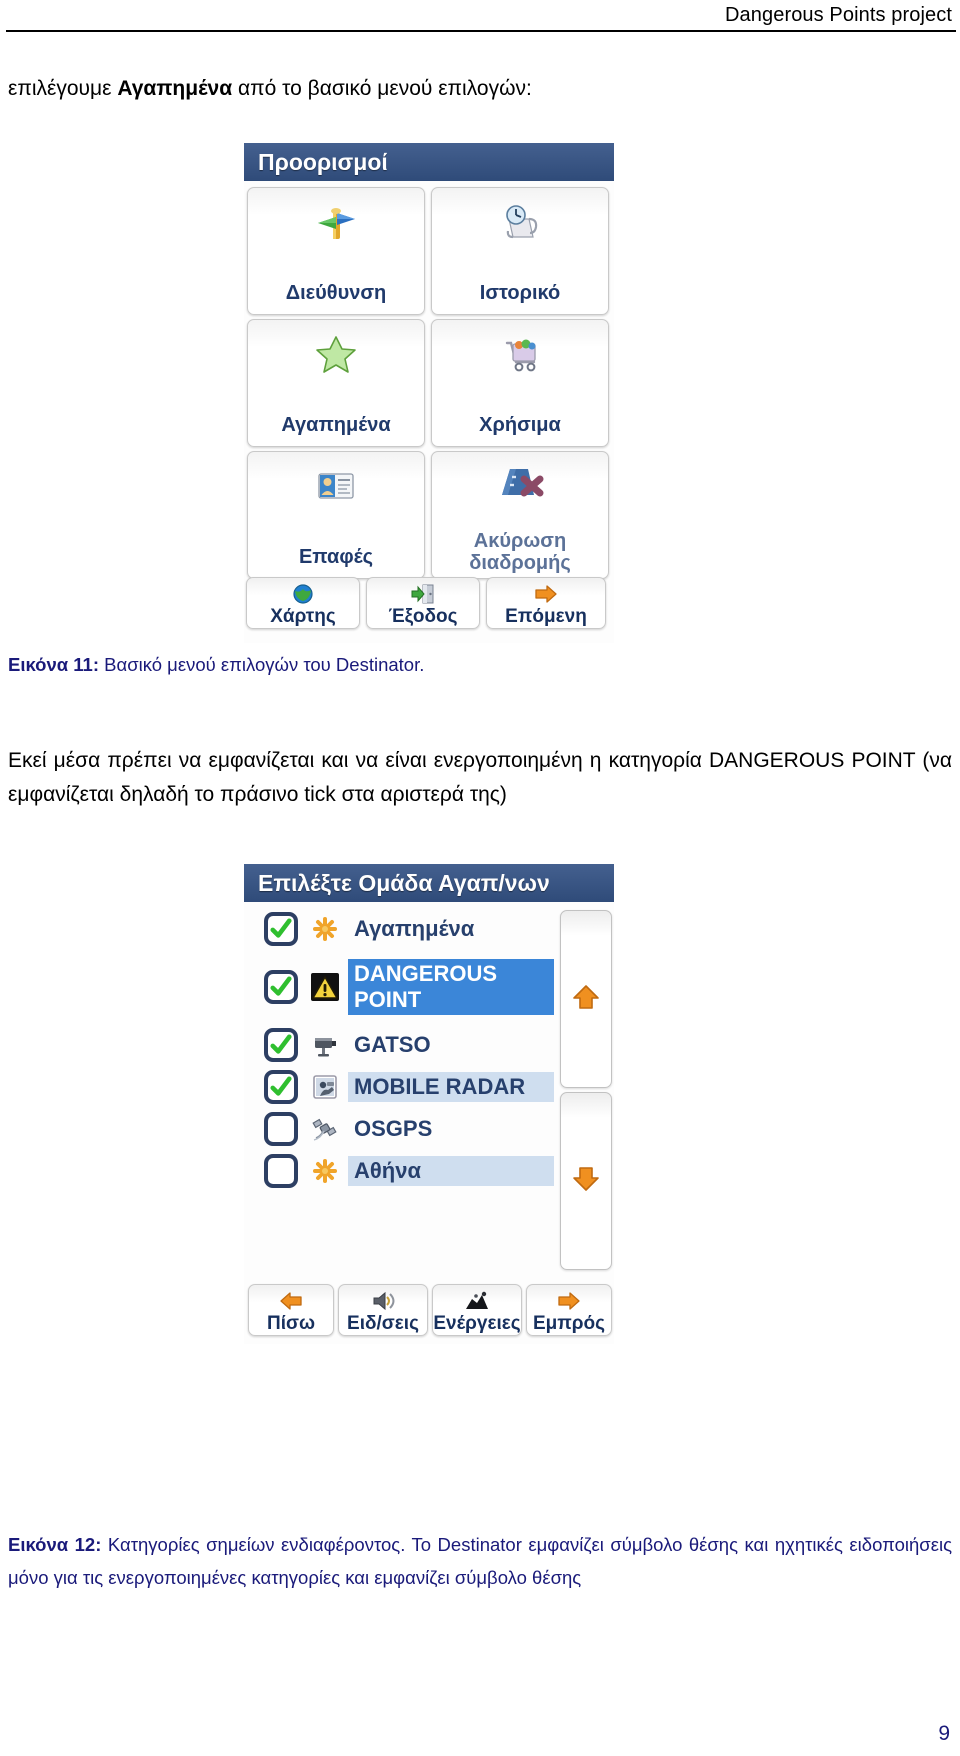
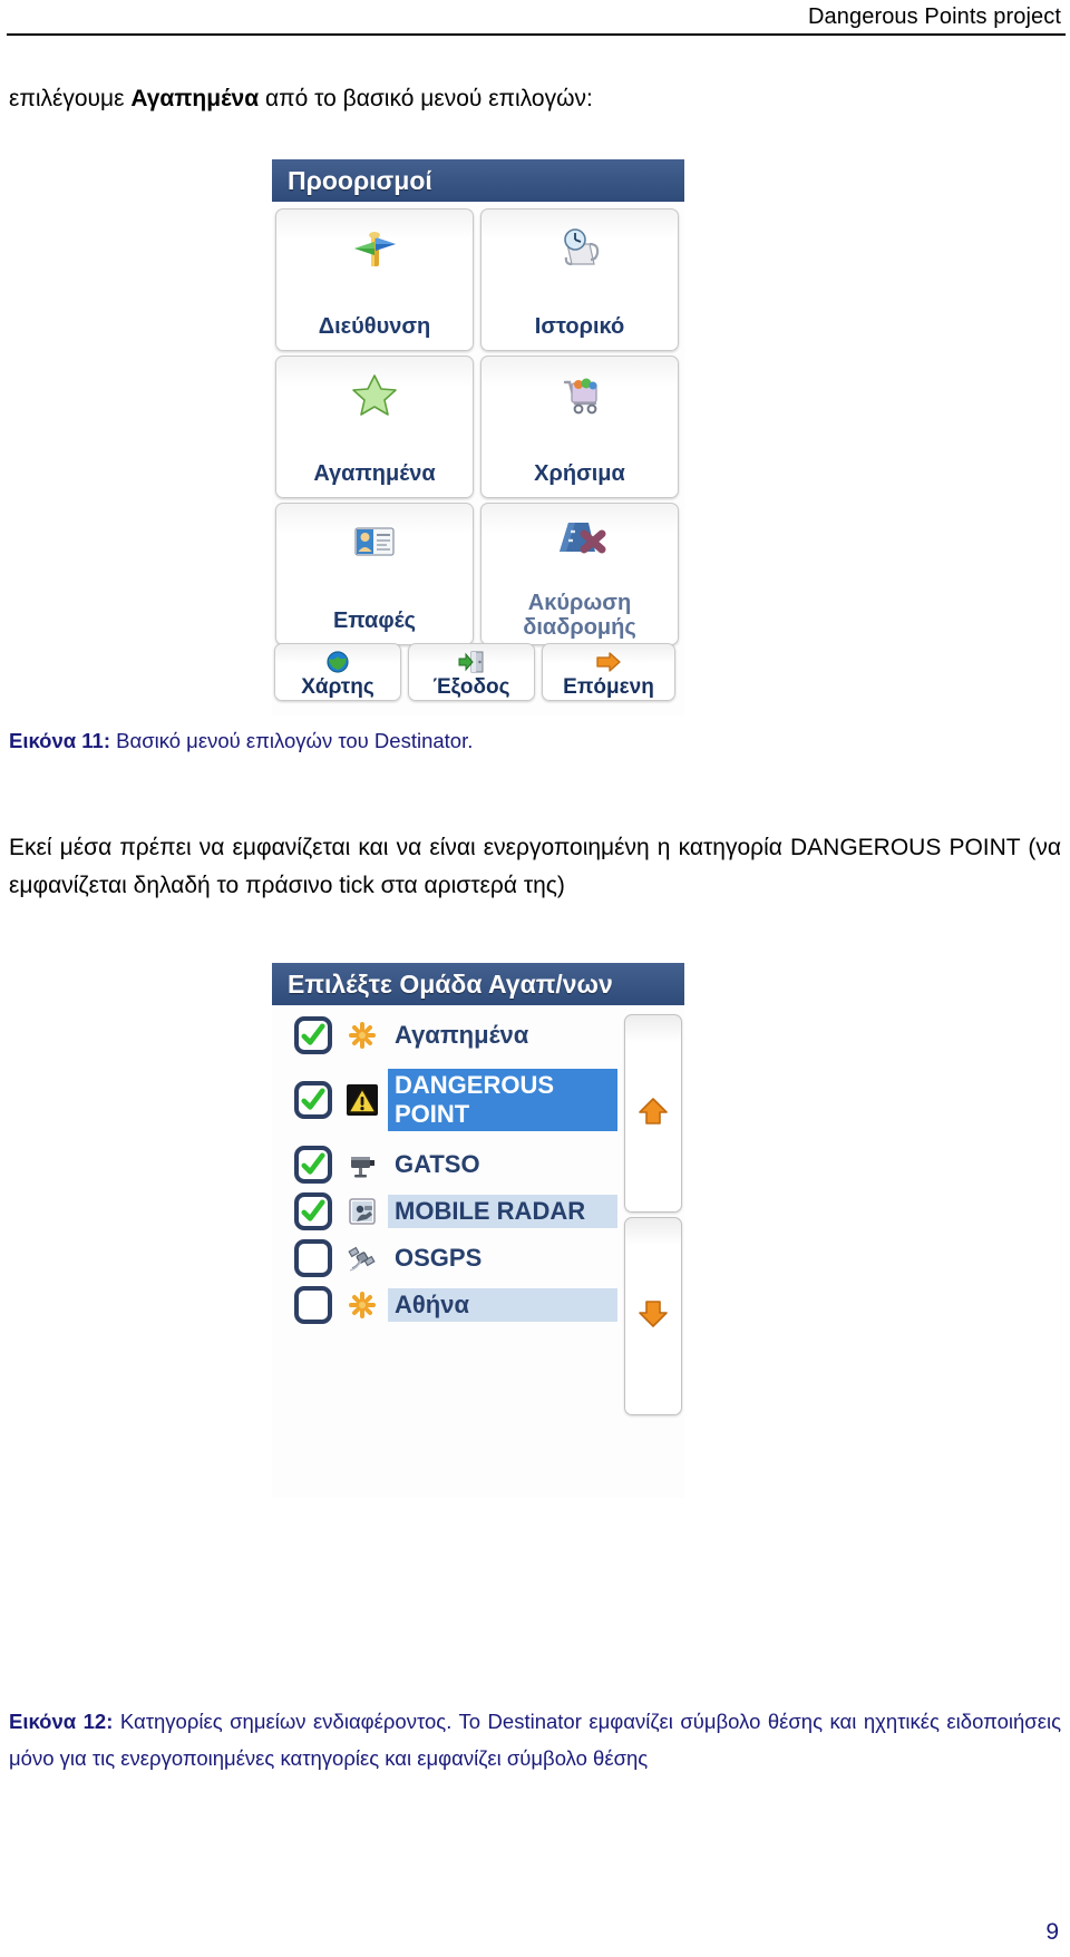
  Dangerous Points project
  επιλέγουμε Αγαπημένα από το βασικό μενού επιλογών:
  Προορισμοί
  Διεύθυνση
  Ιστορικό
  Αγαπημένα
  Χρήσιμα
  Επαφές
  Ακύρωση
  διαδρομής
  Χάρτης
  Έξοδος
  Επόμενη
  Εικόνα 11: Βασικό μενού επιλογών του Destinator.
  Εκεί μέσα πρέπει να εμφανίζεται και να είναι ενεργοποιημένη η κατηγορία DANGEROUS POINT (να εμφανίζεται δηλαδή το πράσινο tick στα αριστερά της)
  Επιλέξτε Ομάδα Αγαπ/νων
  Αγαπημένα
  DANGEROUS
  POINT
  GATSO
  MOBILE RADAR
  OSGPS
  Αθήνα
- Πίσω
- Ειδ/σεις
- Ενέργειες
- Εμπρός
  Εικόνα 12: Κατηγορίες σημείων ενδιαφέροντος. Το Destinator εμφανίζει σύμβολο θέσης και ηχητικές ειδοποιήσεις μόνο για τις ενεργοποιημένες κατηγορίες και εμφανίζει σύμβολο θέσης
  9
